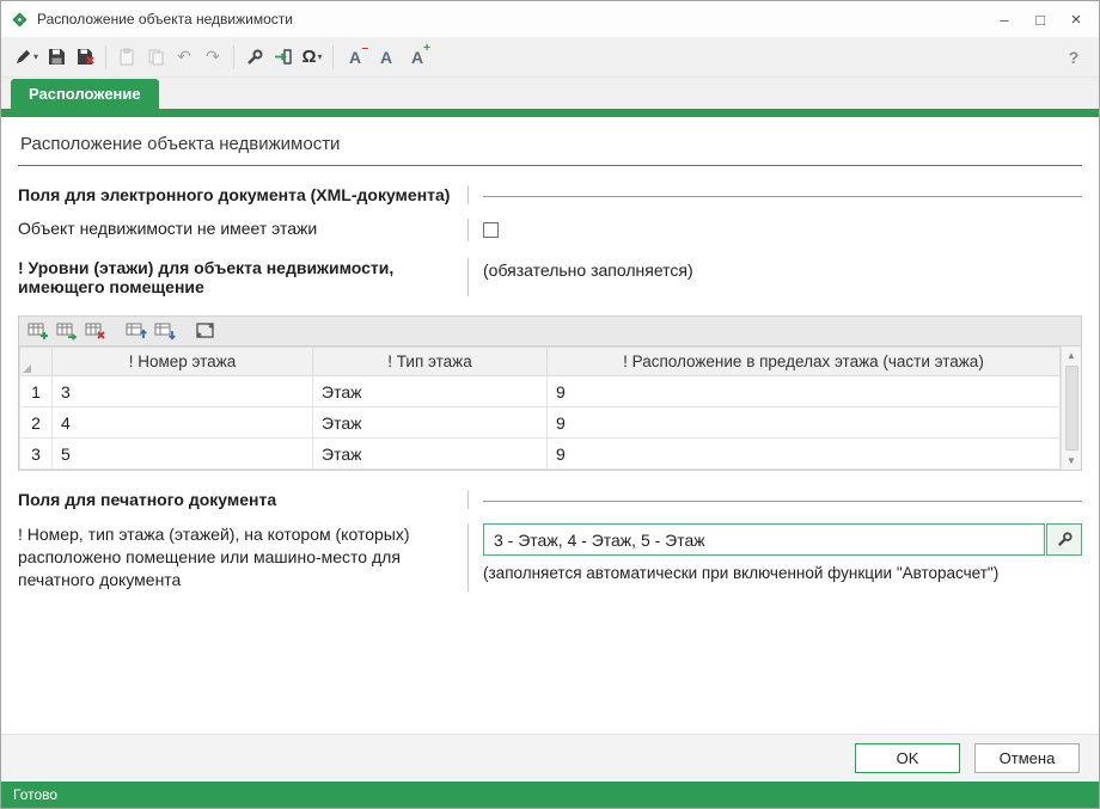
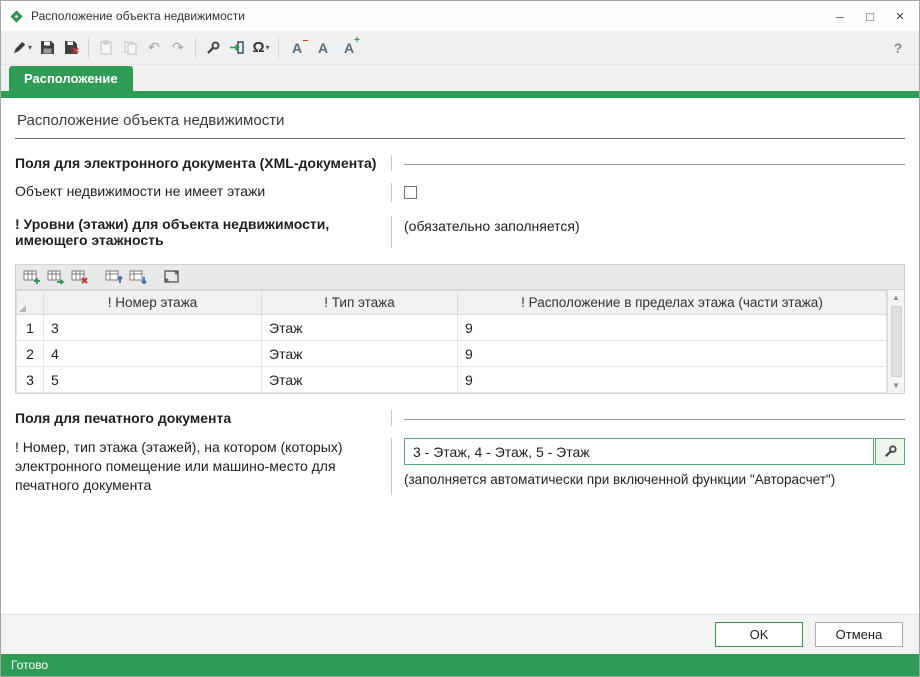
  Расположение объекта недвижимости
  –
  □
  ×
  ▾
  ↶
  ↷
  Ω
  ▾
  A
  –
  A
  A
  +
  ?
  Расположение
  Расположение объекта недвижимости
  Поля для электронного документа (XML-документа)
  Объект недвижимости не имеет этажи
- ! Уровни (этажи) для объекта недвижимости, имеющего помещение
+ ! Уровни (этажи) для объекта недвижимости, имеющего этажность
  (обязательно заполняется)
  	! Номер этажа	! Тип этажа	! Расположение в пределах этажа (части этажа)
  1	3	Этаж	9
  2	4	Этаж	9
  3	5	Этаж	9
  ▲
  ▼
  Поля для печатного документа
- ! Номер, тип этажа (этажей), на котором (которых) расположено помещение или машино-место для печатного документа
+ ! Номер, тип этажа (этажей), на котором (которых) электронного помещение или машино-место для печатного документа
  3 - Этаж, 4 - Этаж, 5 - Этаж
  (заполняется автоматически при включенной функции "Авторасчет")
  OK
  Отмена
  Готово
